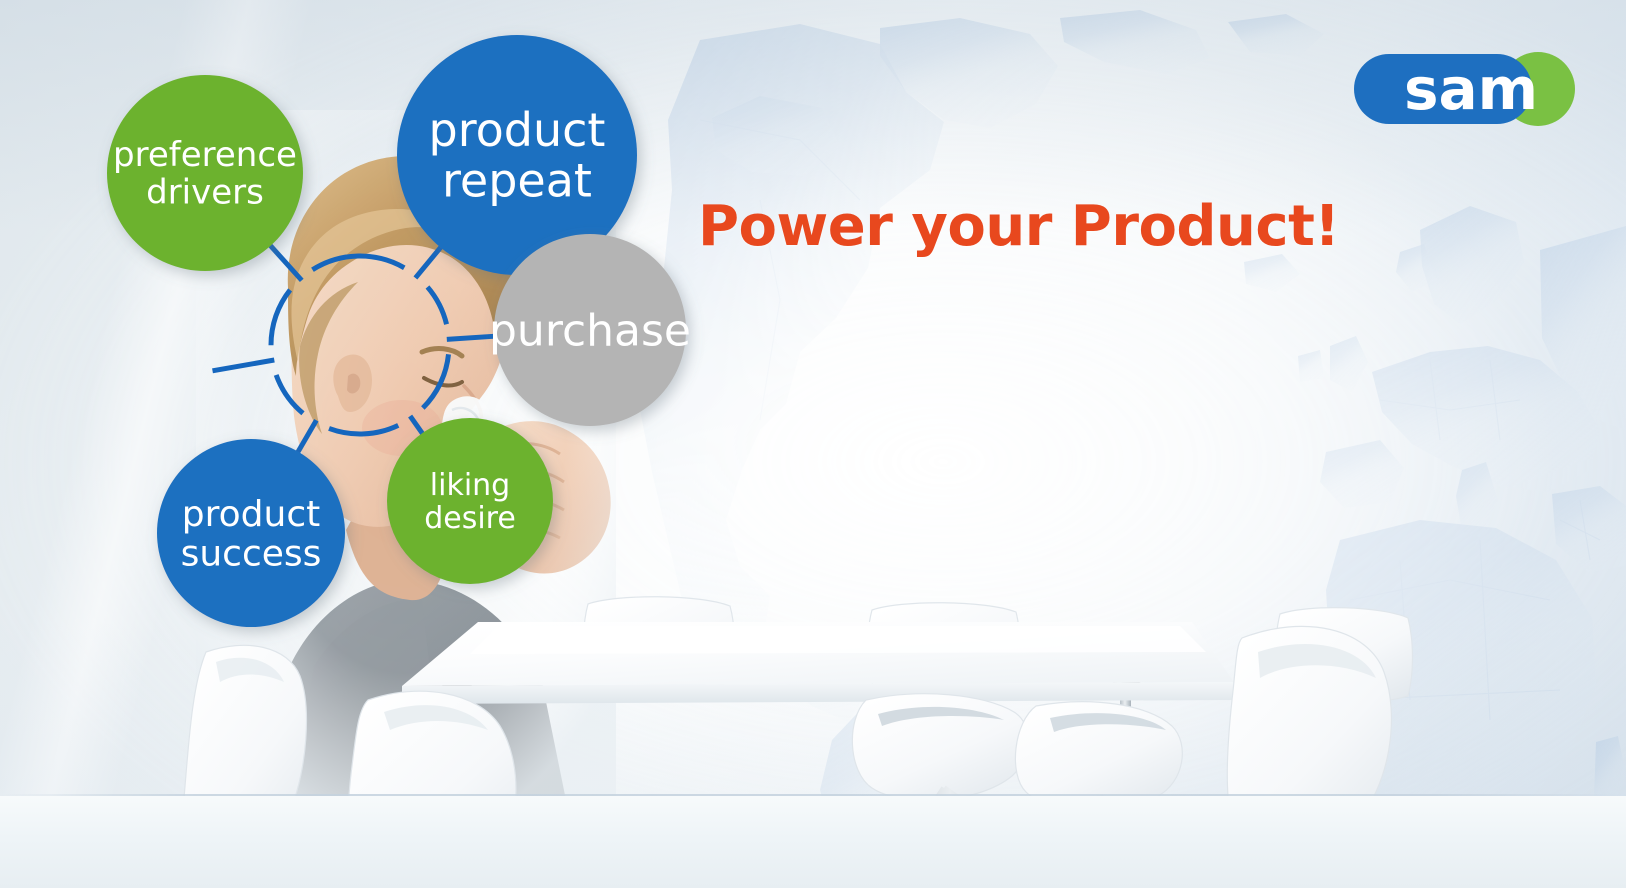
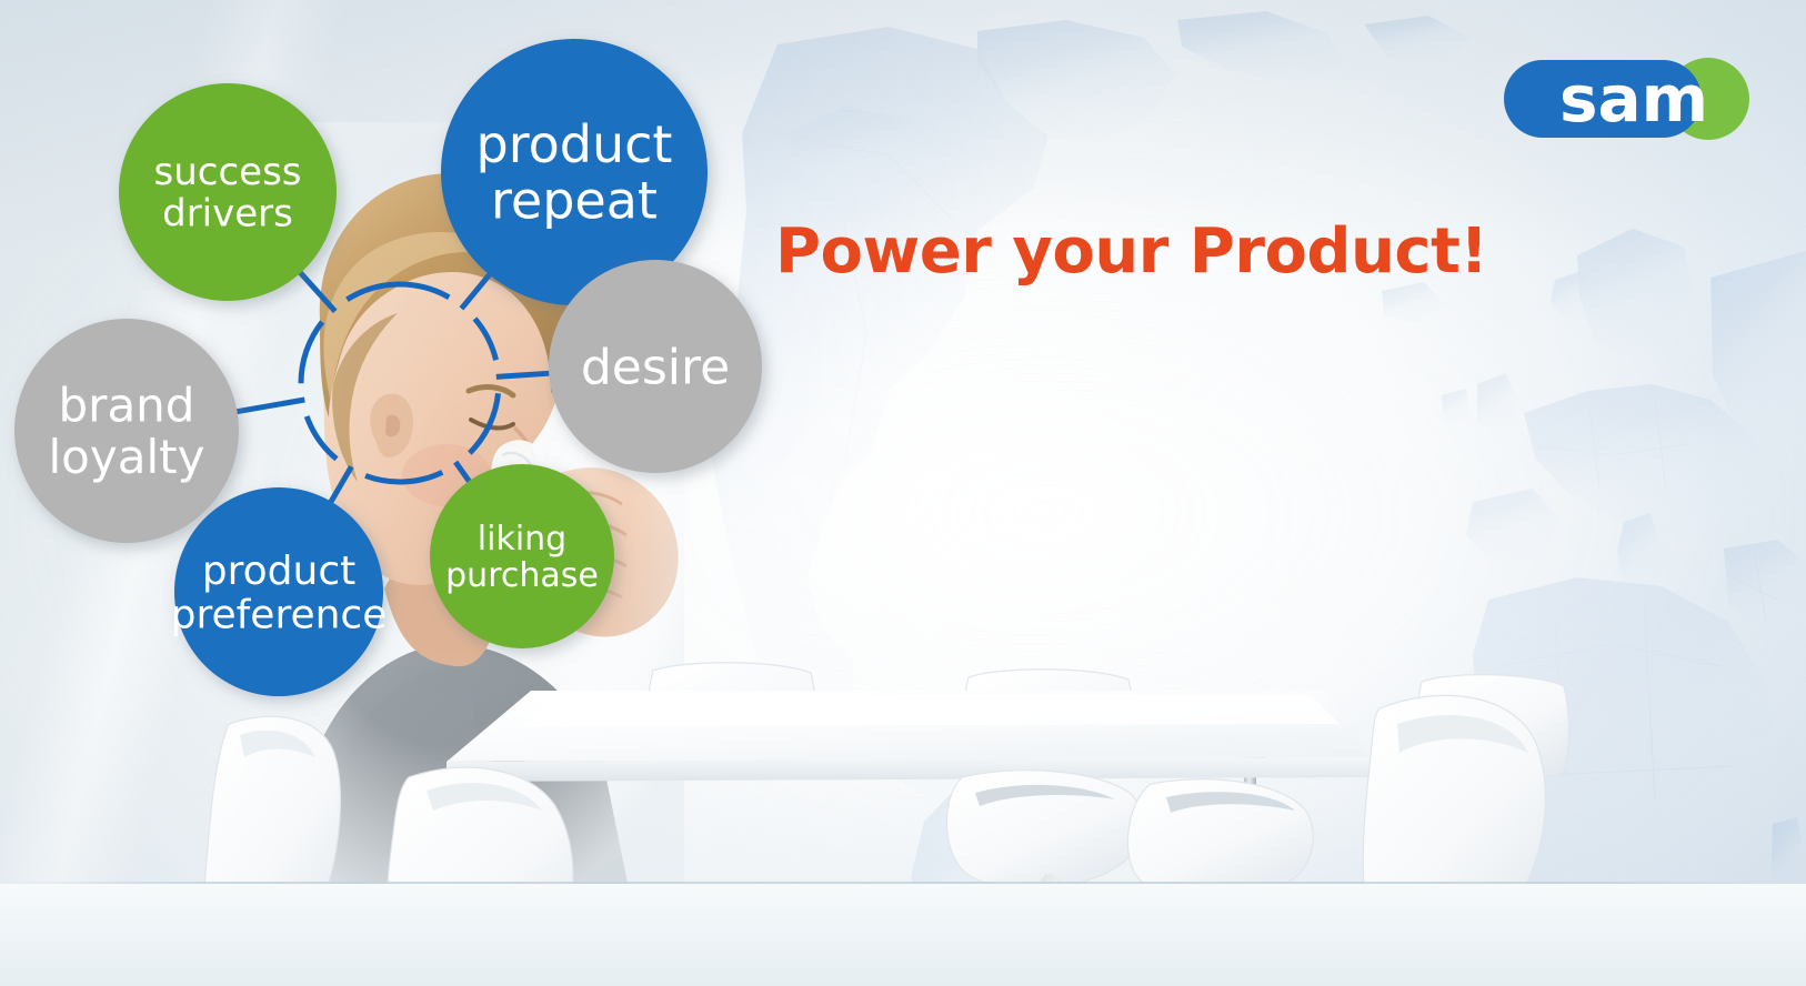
- preference
+ success
  drivers
  product
  repeat
- purchase
+ desire
+ brand
+ loyalty
  product
- success
+ preference
  liking
- desire
+ purchase
  Power your Product!
  sam
